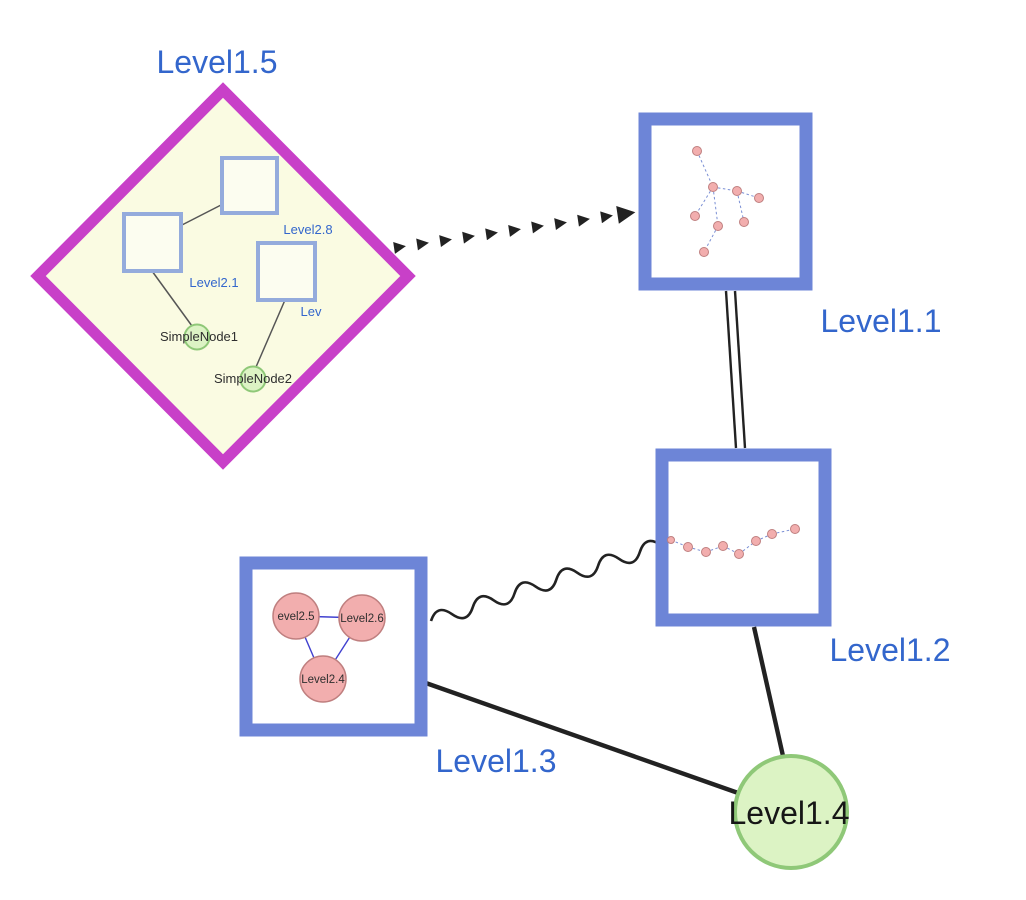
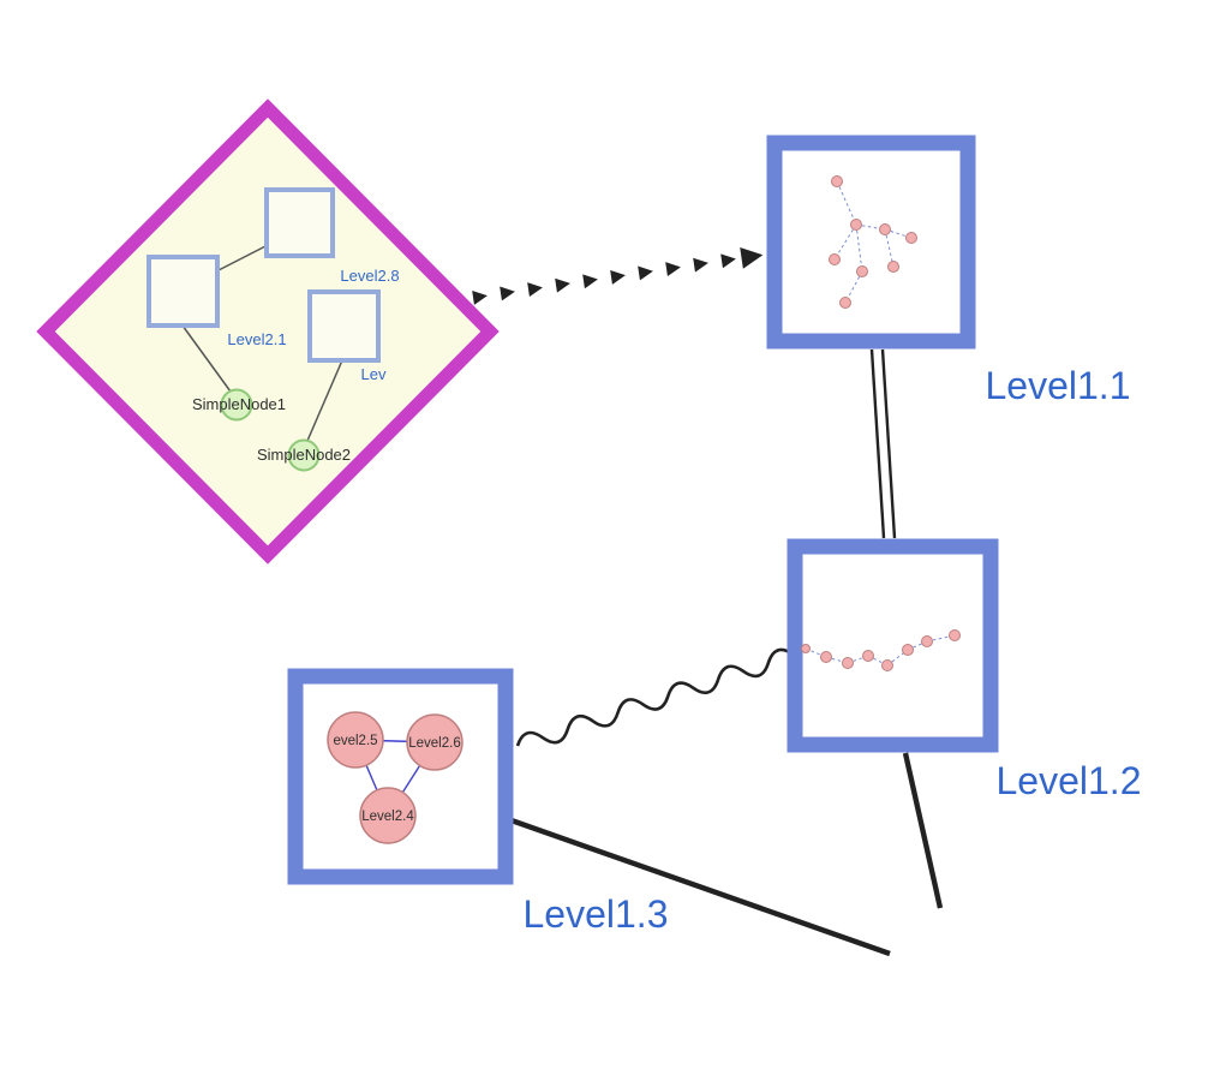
  Level2.8
  Level2.1
  Lev
  SimpleNode1
  SimpleNode2
  evel2.5
  Level2.6
  Level2.4
- Level1.4
- Level1.5
  Level1.1
  Level1.2
  Level1.3
